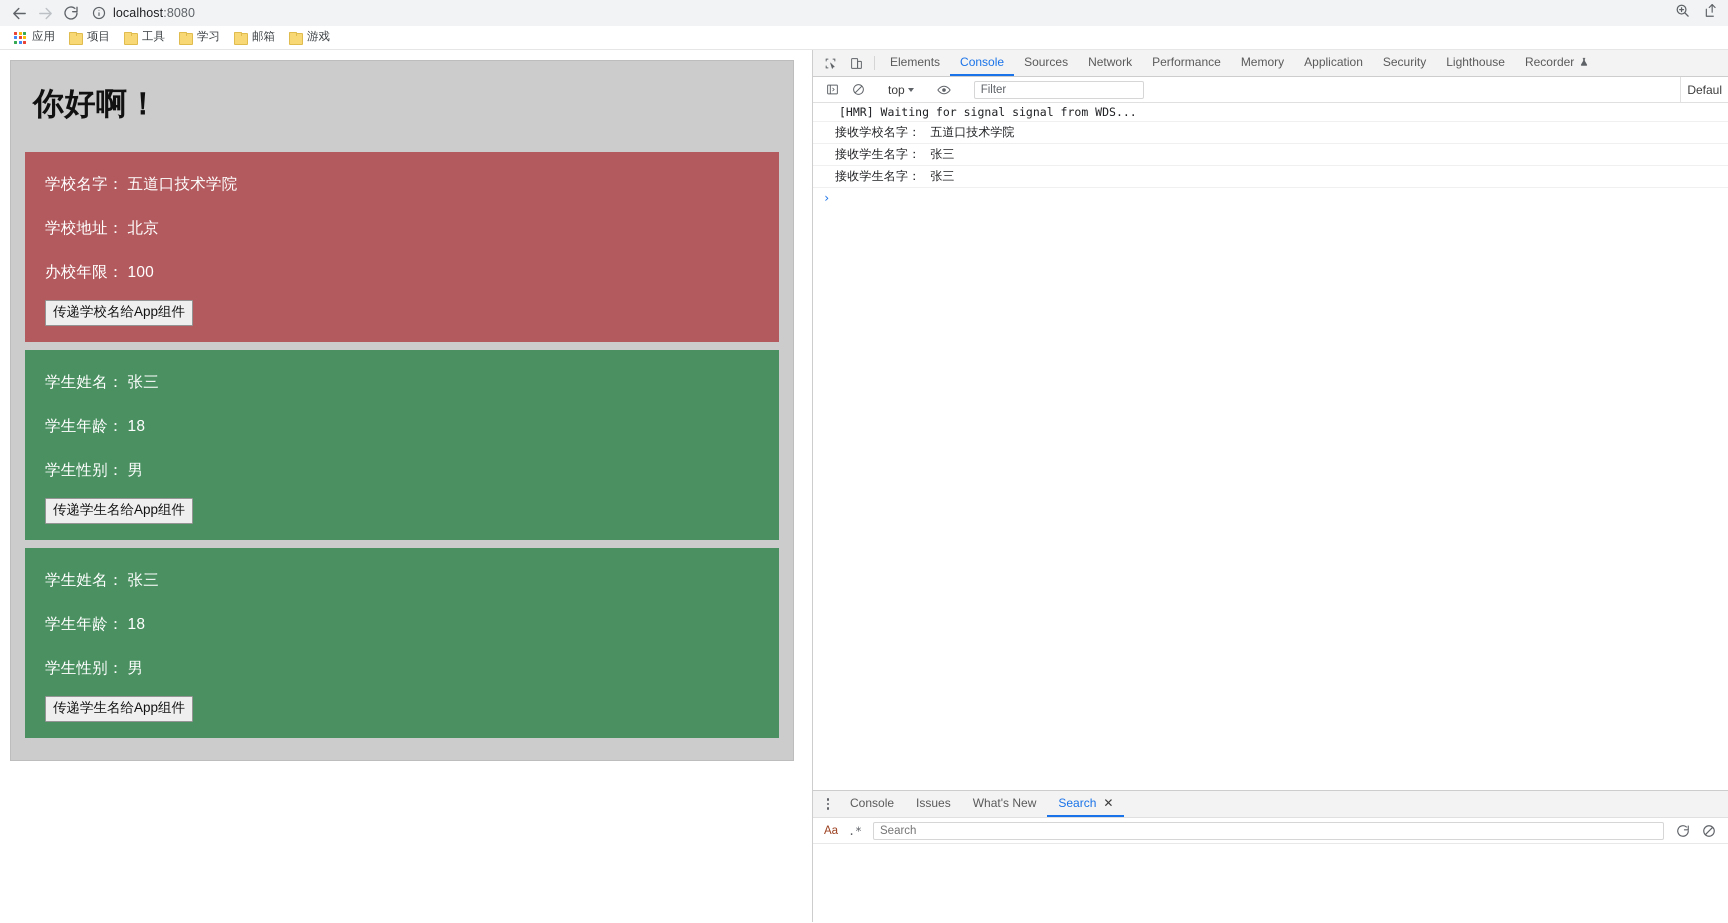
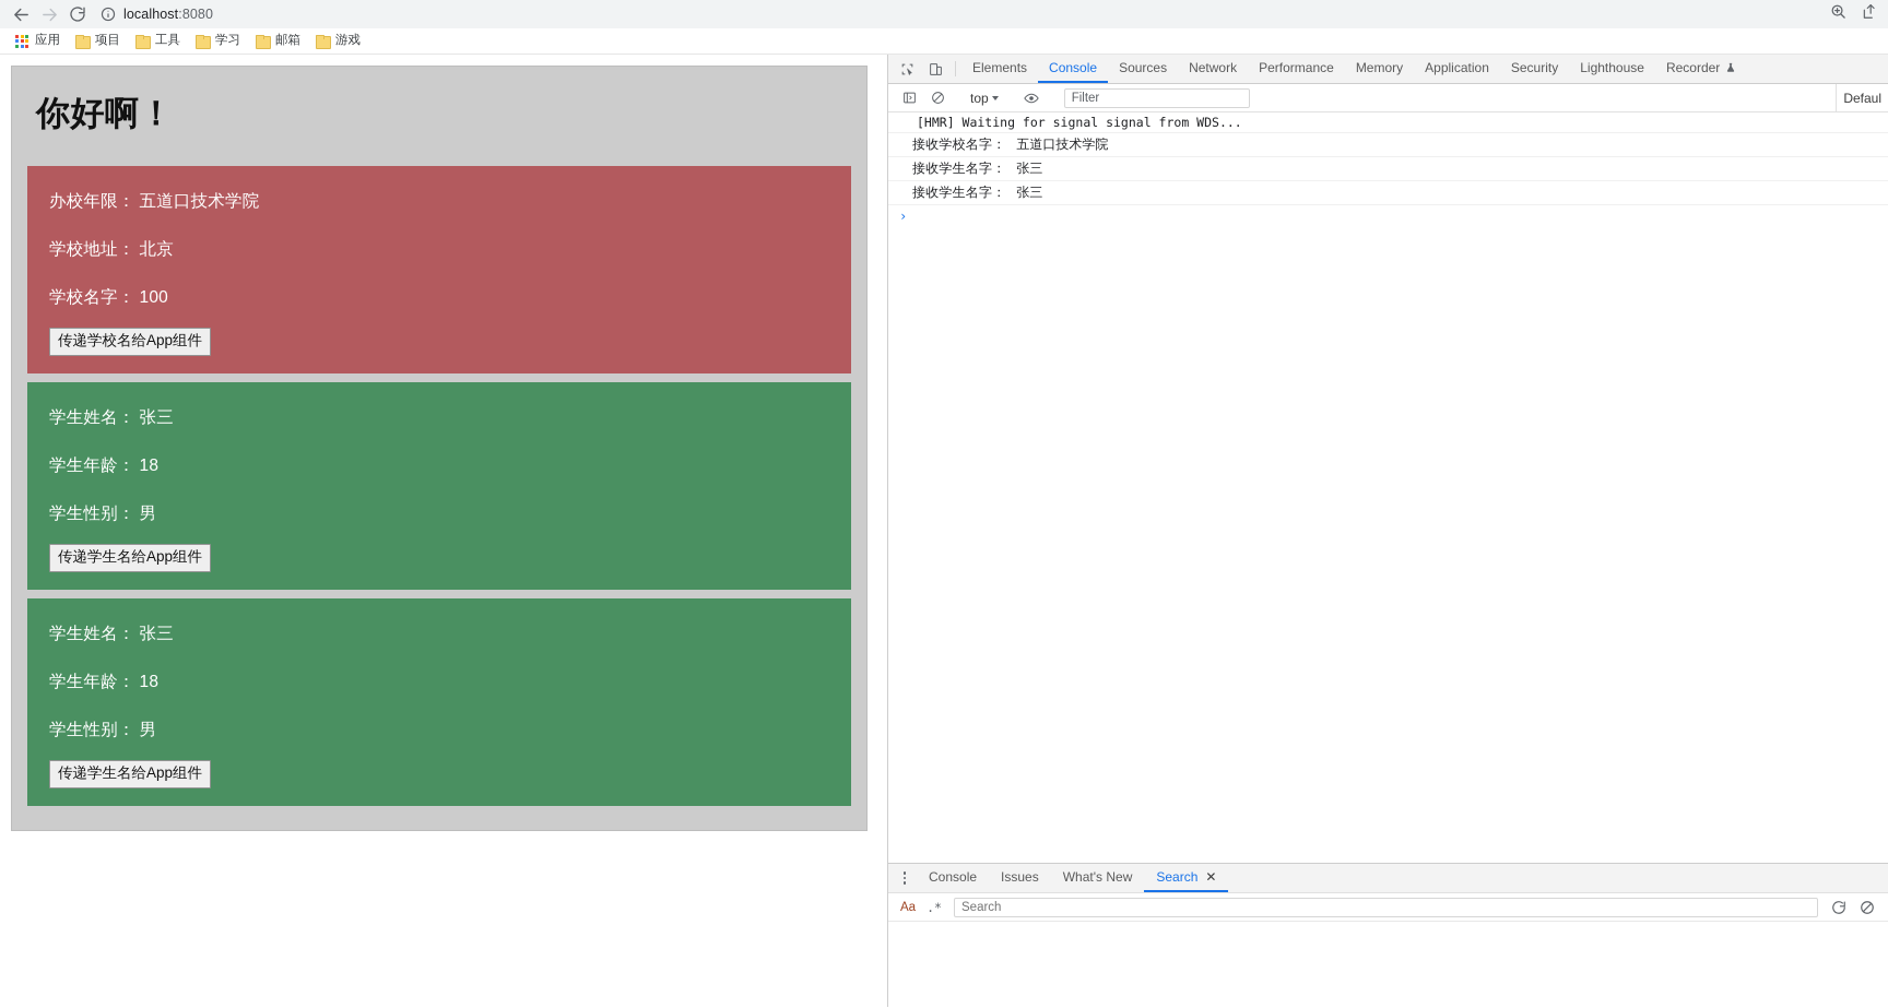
  localhost:8080
  应用
  项目
  工具
  学习
  邮箱
  游戏
  你好啊！
- 学校名字： 五道口技术学院
+ 办校年限： 五道口技术学院
  学校地址： 北京
- 办校年限： 100
+ 学校名字： 100
  传递学校名给App组件
  学生姓名： 张三
  学生年龄： 18
  学生性别： 男
  传递学生名给App组件
  学生姓名： 张三
  学生年龄： 18
  学生性别： 男
  传递学生名给App组件
  Elements
  Console
  Sources
  Network
  Performance
  Memory
  Application
  Security
  Lighthouse
  Recorder
  top
  Filter
  Defaul
  [HMR] Waiting for signal signal from WDS...
  接收学校名字：
  五道口技术学院
  接收学生名字：
  张三
  接收学生名字：
  张三
  ›
  Console
  Issues
  What's New
  Search
  ✕
  Aa
  .*
  Search
